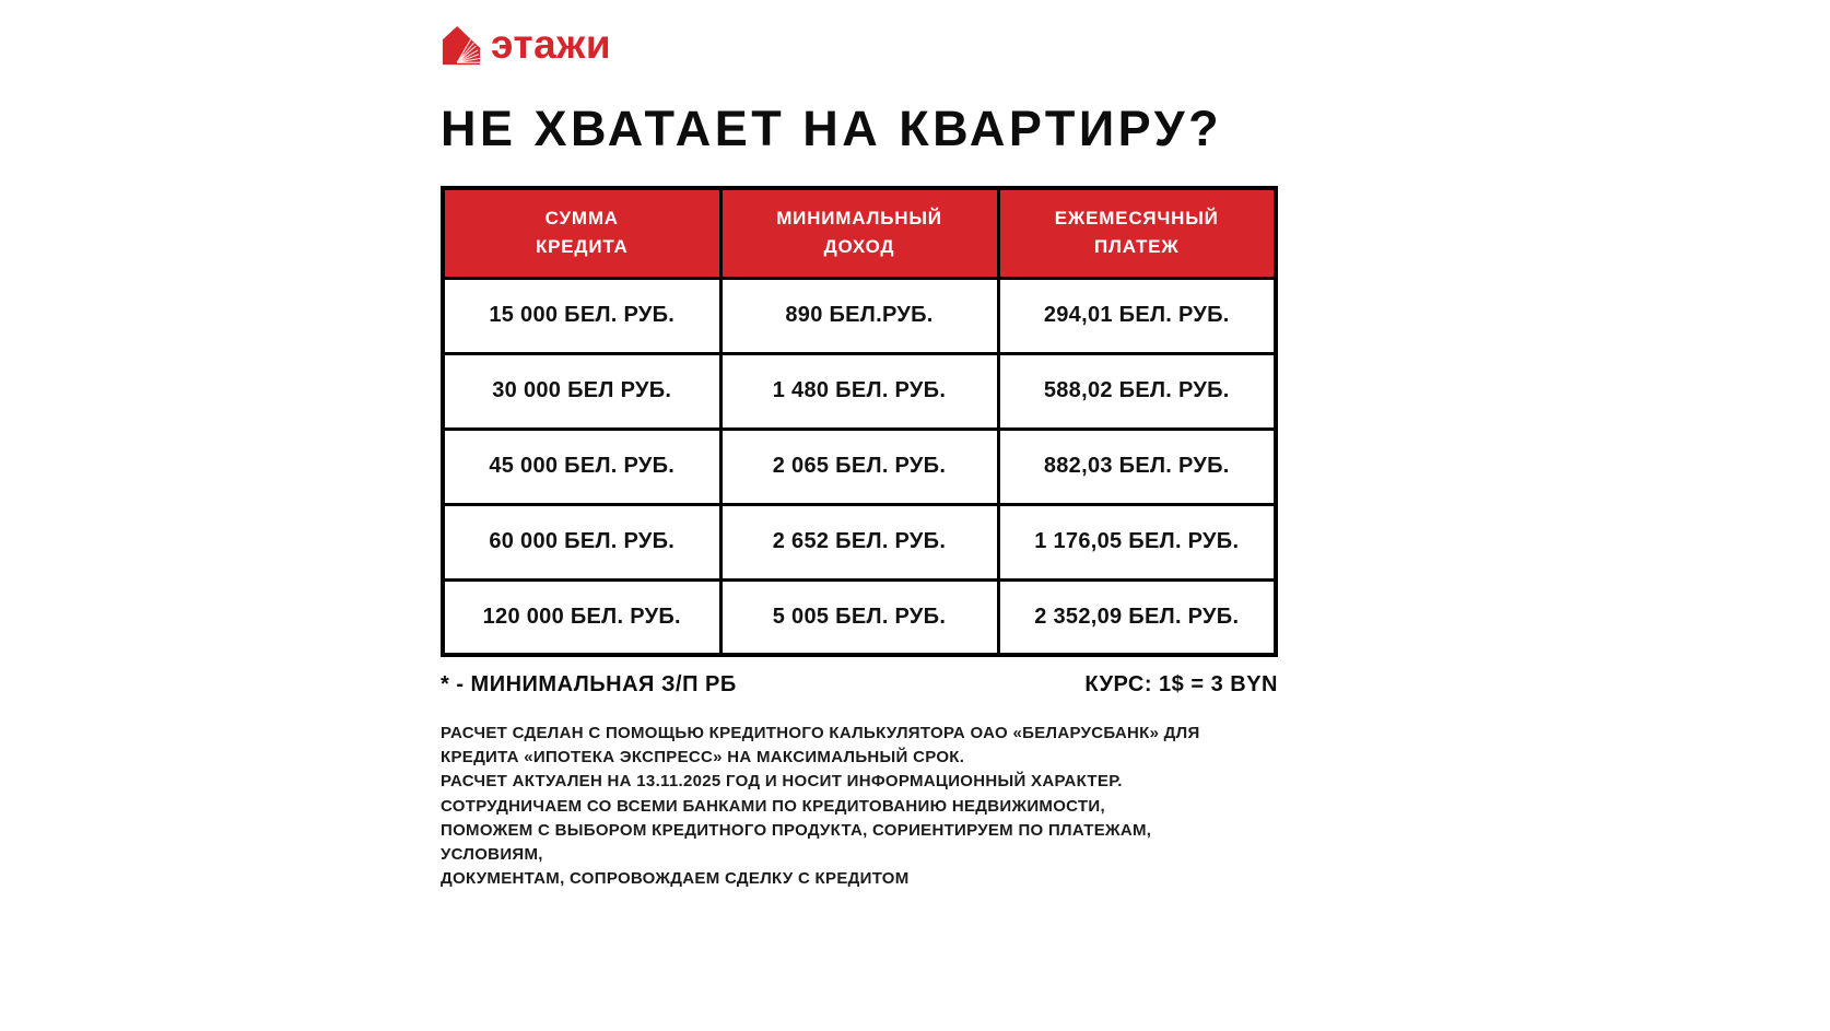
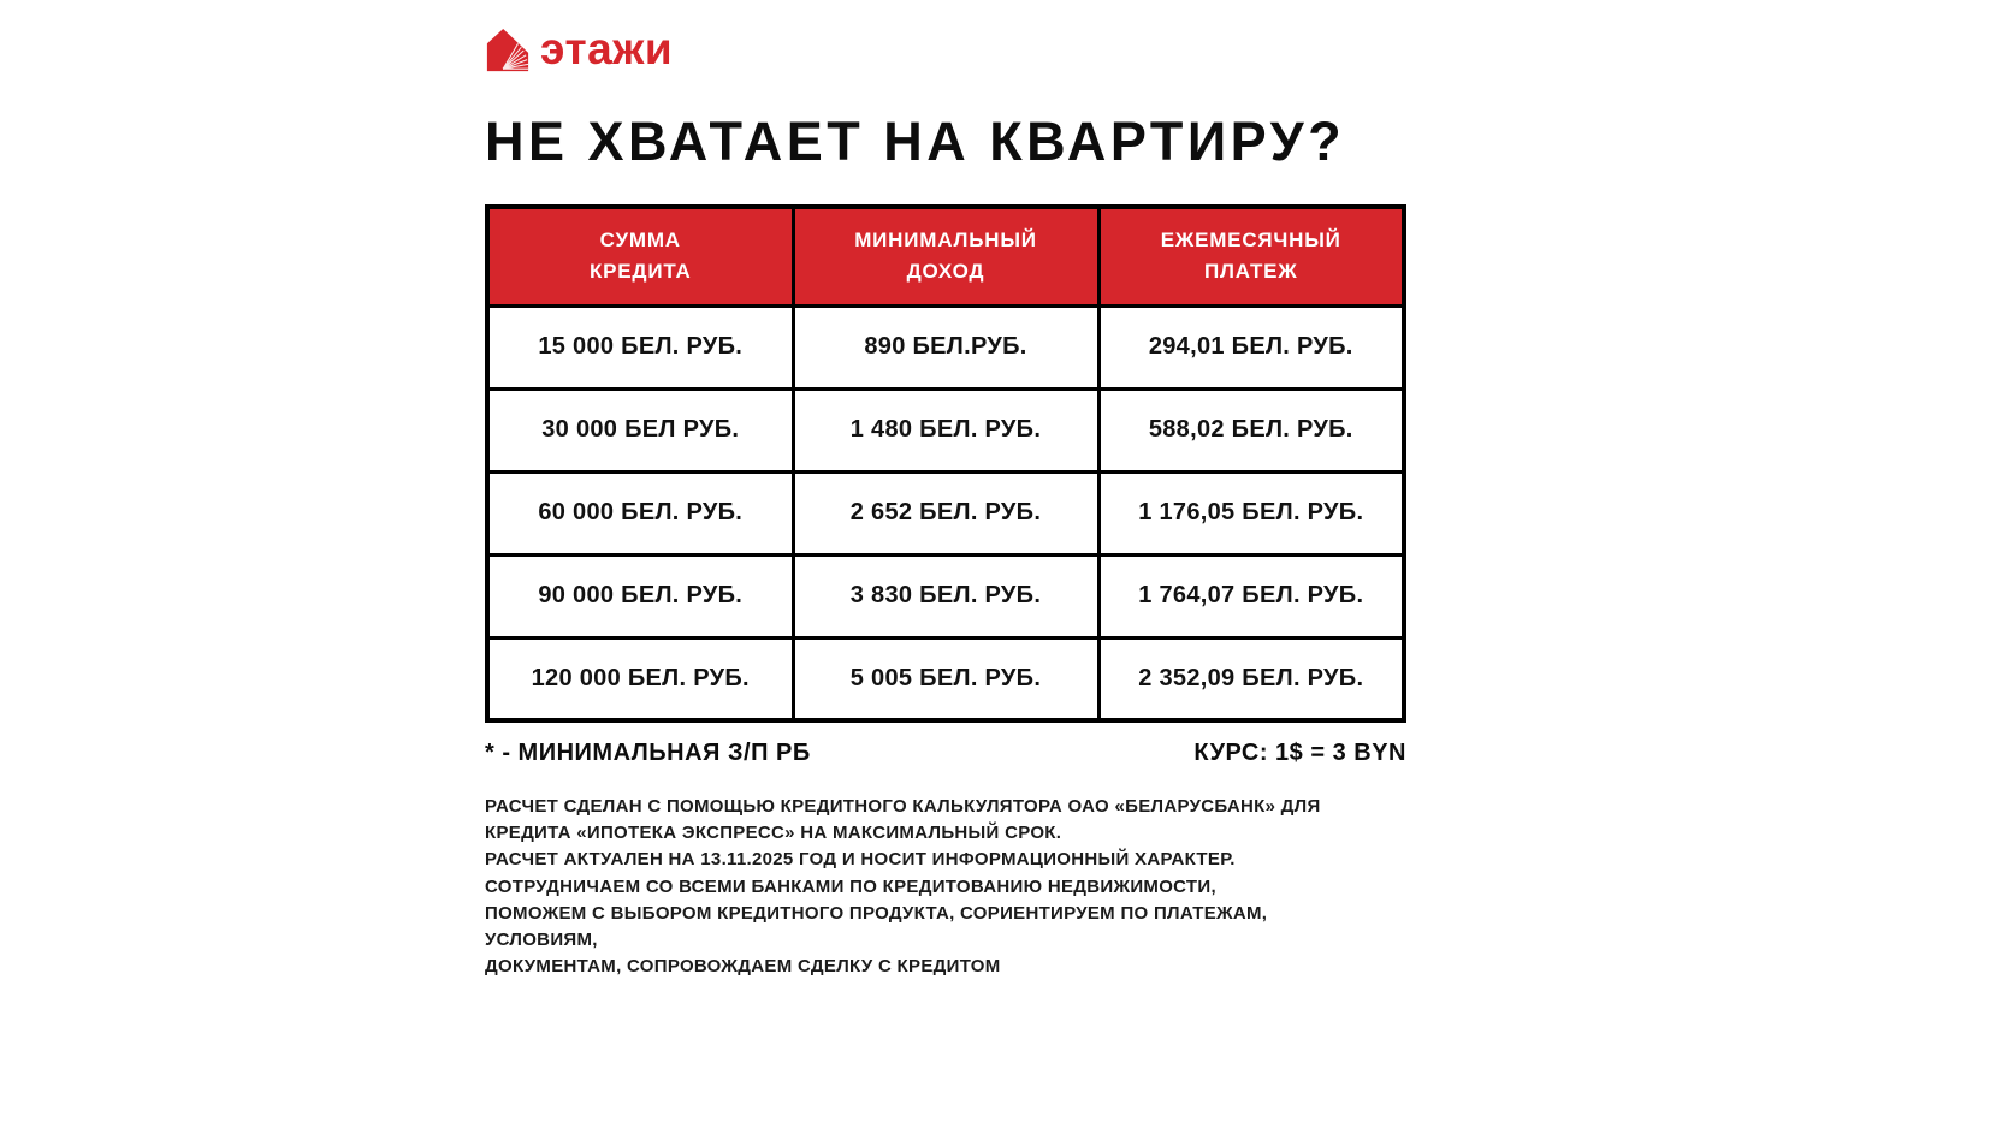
  этажи
  НЕ ХВАТАЕТ НА КВАРТИРУ?
  СУММА КРЕДИТА	МИНИМАЛЬНЫЙ ДОХОД	ЕЖЕМЕСЯЧНЫЙ ПЛАТЕЖ
  15 000 БЕЛ. РУБ.	890 БЕЛ.РУБ.	294,01 БЕЛ. РУБ.
  30 000 БЕЛ РУБ.	1 480 БЕЛ. РУБ.	588,02 БЕЛ. РУБ.
- 45 000 БЕЛ. РУБ.	2 065 БЕЛ. РУБ.	882,03 БЕЛ. РУБ.
  60 000 БЕЛ. РУБ.	2 652 БЕЛ. РУБ.	1 176,05 БЕЛ. РУБ.
+ 90 000 БЕЛ. РУБ.	3 830 БЕЛ. РУБ.	1 764,07 БЕЛ. РУБ.
  120 000 БЕЛ. РУБ.	5 005 БЕЛ. РУБ.	2 352,09 БЕЛ. РУБ.
  * - МИНИМАЛЬНАЯ З/П РБ
  КУРС: 1$ = 3 BYN
  РАСЧЕТ СДЕЛАН С ПОМОЩЬЮ КРЕДИТНОГО КАЛЬКУЛЯТОРА ОАО «БЕЛАРУСБАНК» ДЛЯ
  КРЕДИТА «ИПОТЕКА ЭКСПРЕСС» НА МАКСИМАЛЬНЫЙ СРОК.
  РАСЧЕТ АКТУАЛЕН НА 13.11.2025 ГОД И НОСИТ ИНФОРМАЦИОННЫЙ ХАРАКТЕР.
  СОТРУДНИЧАЕМ СО ВСЕМИ БАНКАМИ ПО КРЕДИТОВАНИЮ НЕДВИЖИМОСТИ,
  ПОМОЖЕМ С ВЫБОРОМ КРЕДИТНОГО ПРОДУКТА, СОРИЕНТИРУЕМ ПО ПЛАТЕЖАМ,
  УСЛОВИЯМ,
  ДОКУМЕНТАМ, СОПРОВОЖДАЕМ СДЕЛКУ С КРЕДИТОМ
